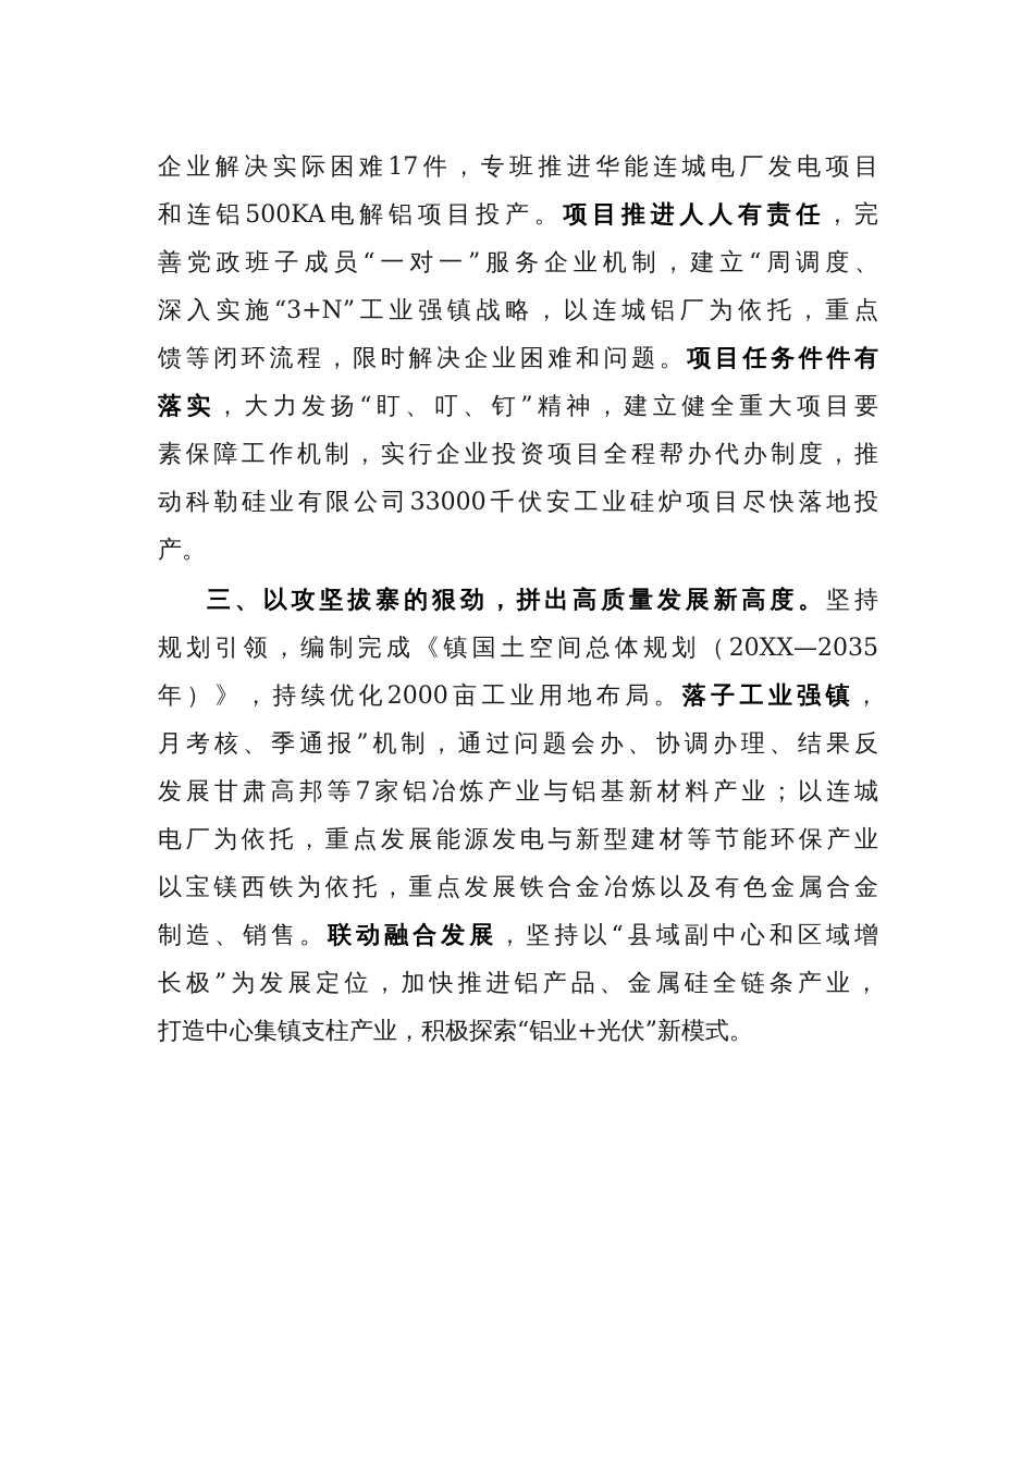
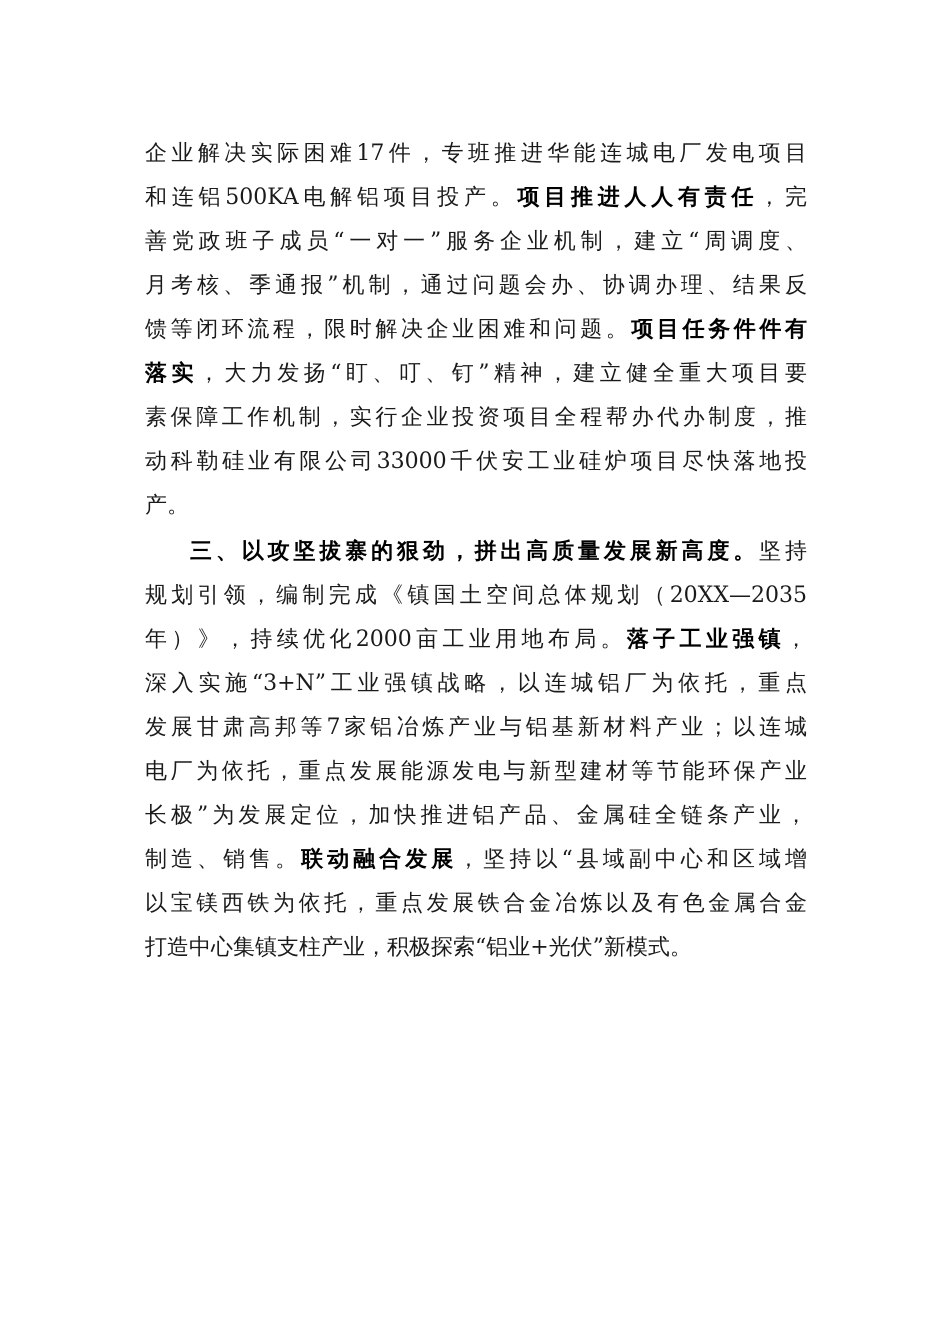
  企业解决实际困难17件，专班推进华能连城电厂发电项目
  和连铝500KA电解铝项目投产。项目推进人人有责任，完
  善党政班子成员“一对一”服务企业机制，建立“周调度、
- 深入实施“3+N”工业强镇战略，以连城铝厂为依托，重点
+ 月考核、季通报”机制，通过问题会办、协调办理、结果反
  馈等闭环流程，限时解决企业困难和问题。项目任务件件有
  落实，大力发扬“盯、叮、钉”精神，建立健全重大项目要
  素保障工作机制，实行企业投资项目全程帮办代办制度，推
  动科勒硅业有限公司33000千伏安工业硅炉项目尽快落地投
  产。
  三、以攻坚拔寨的狠劲，拼出高质量发展新高度。坚持
  规划引领，编制完成《镇国土空间总体规划（20XX—2035
  年）》，持续优化2000亩工业用地布局。落子工业强镇，
- 月考核、季通报”机制，通过问题会办、协调办理、结果反
+ 深入实施“3+N”工业强镇战略，以连城铝厂为依托，重点
  发展甘肃高邦等7家铝冶炼产业与铝基新材料产业；以连城
  电厂为依托，重点发展能源发电与新型建材等节能环保产业
- 以宝镁西铁为依托，重点发展铁合金冶炼以及有色金属合金
+ 长极”为发展定位，加快推进铝产品、金属硅全链条产业，
  制造、销售。联动融合发展，坚持以“县域副中心和区域增
- 长极”为发展定位，加快推进铝产品、金属硅全链条产业，
+ 以宝镁西铁为依托，重点发展铁合金冶炼以及有色金属合金
  打造中心集镇支柱产业，积极探索“铝业+光伏”新模式。
